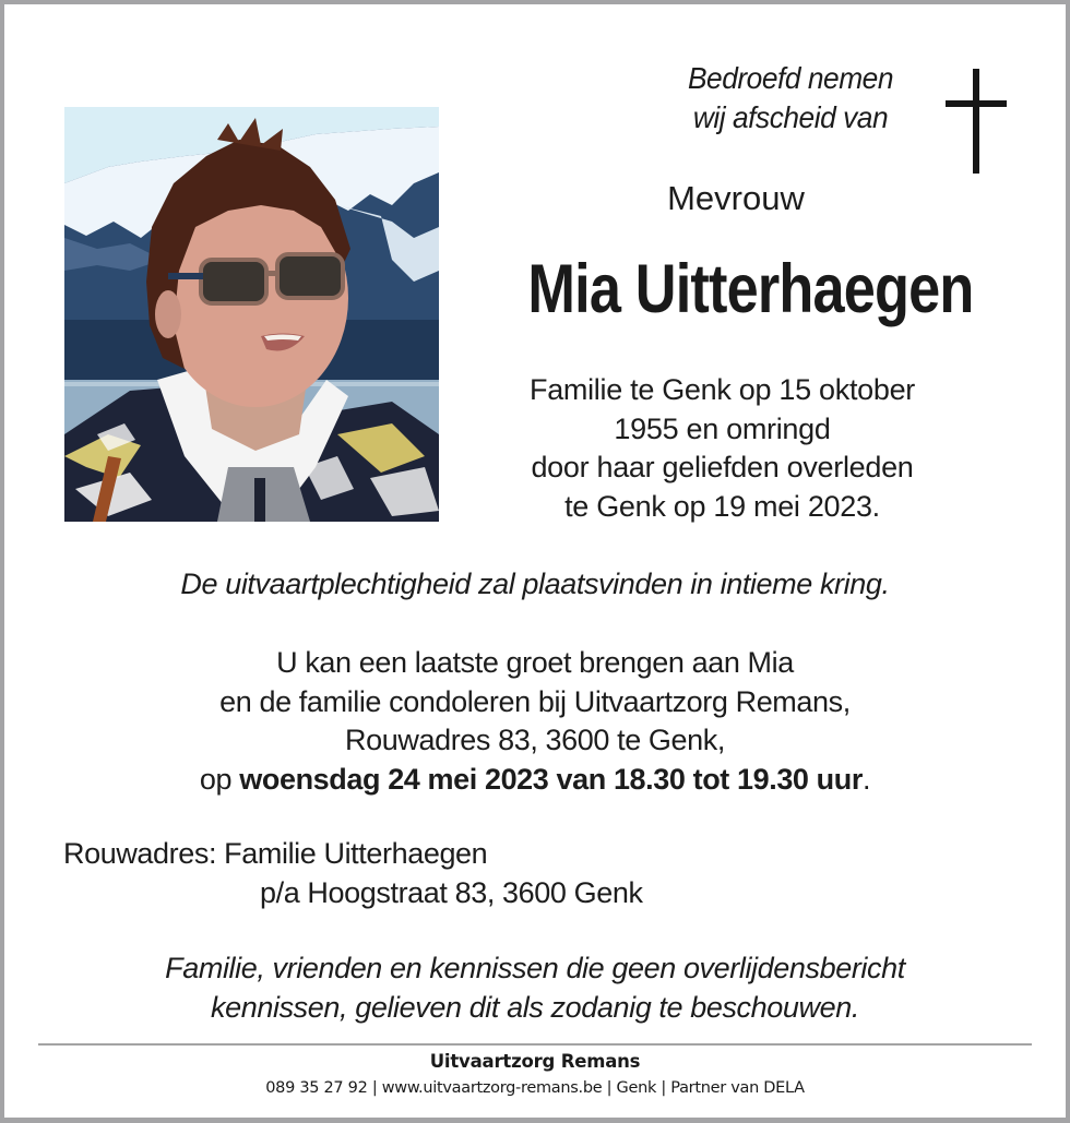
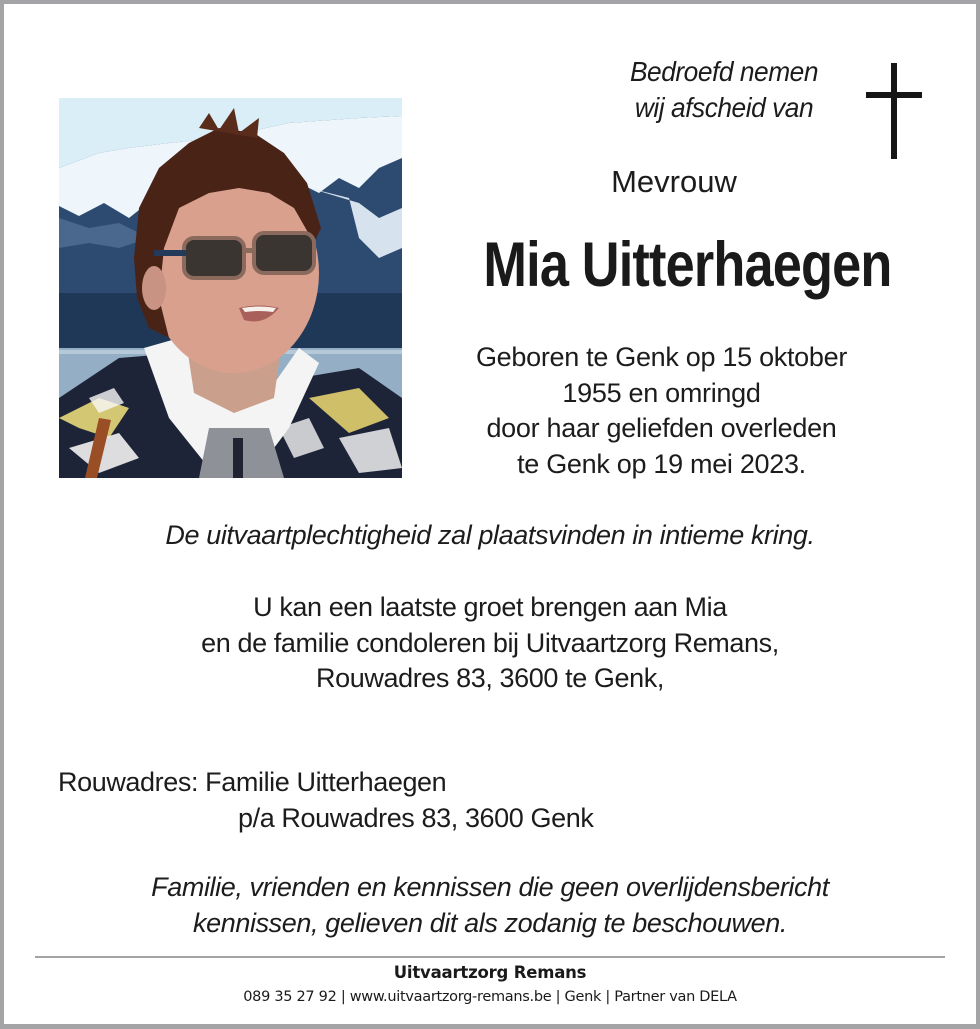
  Bedroefd nemen
  wij afscheid van
  Mevrouw
  Mia Uitterhaegen
- Familie te Genk op 15 oktober
+ Geboren te Genk op 15 oktober
  1955 en omringd
  door haar geliefden overleden
  te Genk op 19 mei 2023.
  De uitvaartplechtigheid zal plaatsvinden in intieme kring.
  U kan een laatste groet brengen aan Mia
  en de familie condoleren bij Uitvaartzorg Remans,
  Rouwadres 83, 3600 te Genk,
- op woensdag 24 mei 2023 van 18.30 tot 19.30 uur.
  Rouwadres: Familie Uitterhaegen
- p/a Hoogstraat 83, 3600 Genk
+ p/a Rouwadres 83, 3600 Genk
  Familie, vrienden en kennissen die geen overlijdensbericht
  kennissen, gelieven dit als zodanig te beschouwen.
  Uitvaartzorg Remans
  089 35 27 92 | www.uitvaartzorg-remans.be | Genk | Partner van DELA
